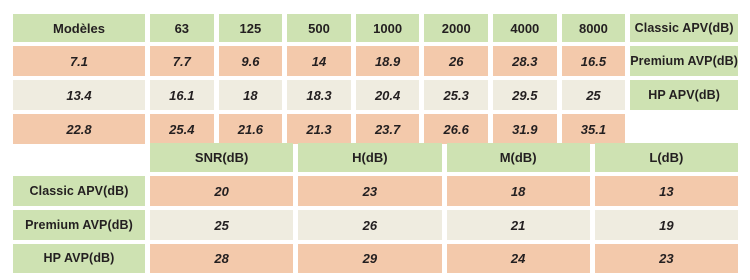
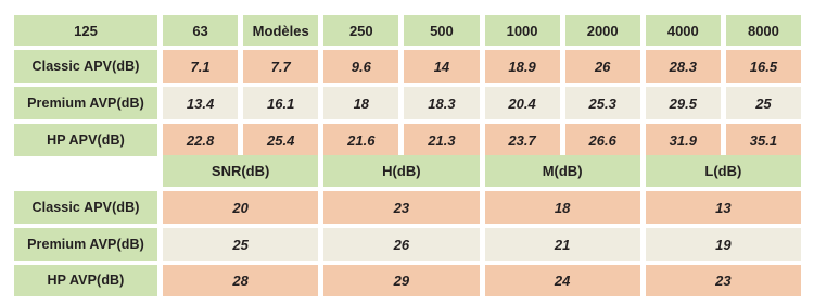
- Modèles
+ 125
  63
- 125
+ Modèles
+ 250
  500
  1000
  2000
  4000
  8000
  Classic APV(dB)
  7.1
  7.7
  9.6
  14
  18.9
  26
  28.3
  16.5
  Premium AVP(dB)
  13.4
  16.1
  18
  18.3
  20.4
  25.3
  29.5
  25
  HP APV(dB)
  22.8
  25.4
  21.6
  21.3
  23.7
  26.6
  31.9
  35.1
  SNR(dB)
  H(dB)
  M(dB)
  L(dB)
  Classic APV(dB)
  20
  23
  18
  13
  Premium AVP(dB)
  25
  26
  21
  19
  HP AVP(dB)
  28
  29
  24
  23
